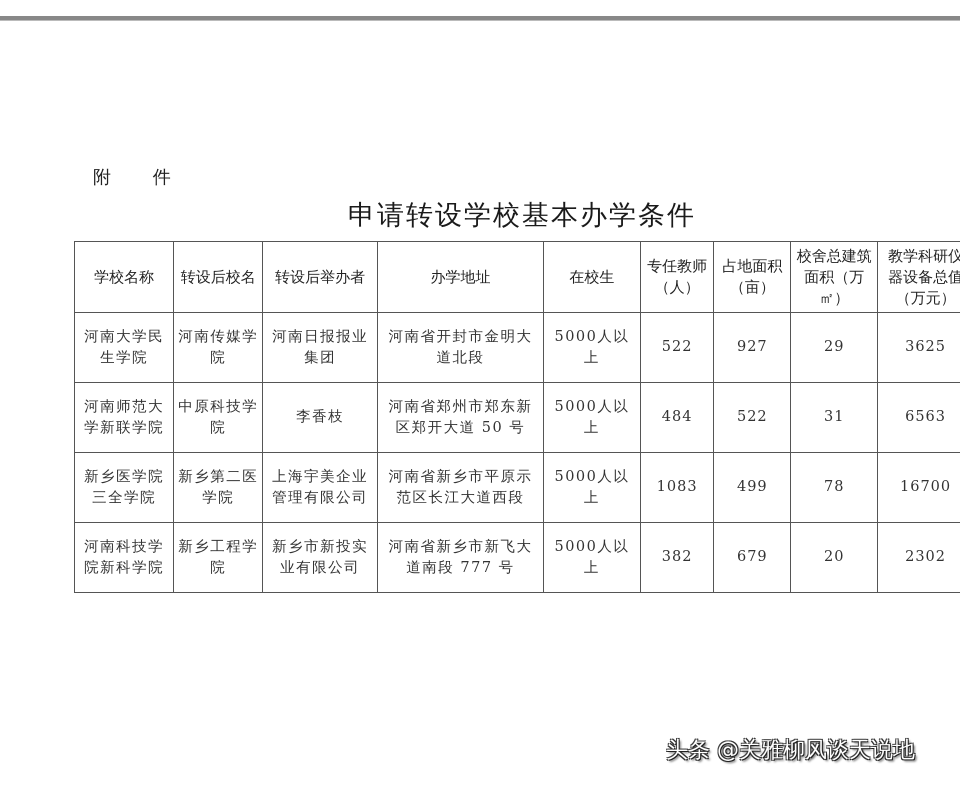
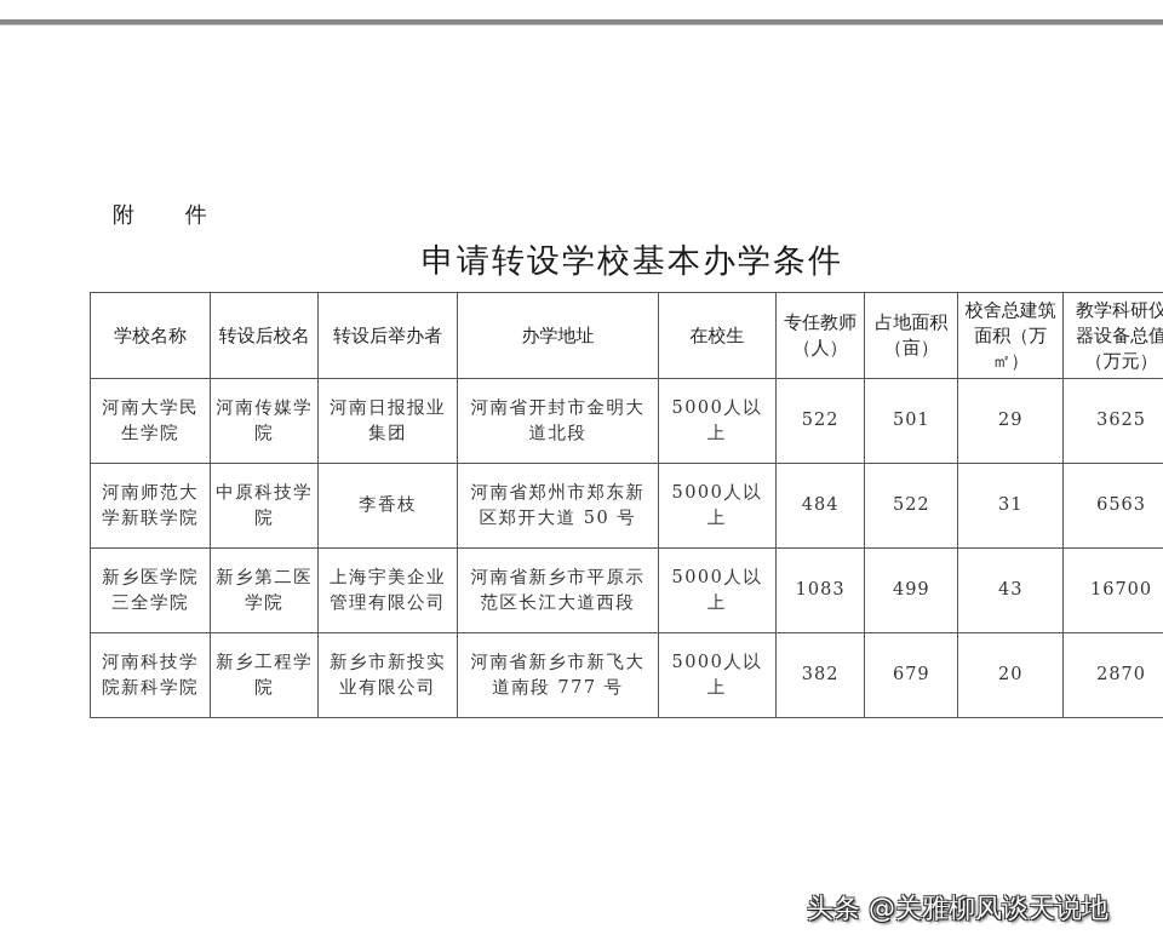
  附 件
  申请转设学校基本办学条件
  学校名称	转设后校名	转设后举办者	办学地址	在校生	专任教师（人）	占地面积（亩）	校舍总建筑面积（万㎡）	教学科研仪器设备总值（万元）
- 河南大学民生学院	河南传媒学院	河南日报报业集团	河南省开封市金明大道北段	5000人以上	522	927	29	3625
+ 河南大学民生学院	河南传媒学院	河南日报报业集团	河南省开封市金明大道北段	5000人以上	522	501	29	3625
  河南师范大学新联学院	中原科技学院	李香枝	河南省郑州市郑东新区郑开大道 50 号	5000人以上	484	522	31	6563
- 新乡医学院三全学院	新乡第二医学院	上海宇美企业管理有限公司	河南省新乡市平原示范区长江大道西段	5000人以上	1083	499	78	16700
+ 新乡医学院三全学院	新乡第二医学院	上海宇美企业管理有限公司	河南省新乡市平原示范区长江大道西段	5000人以上	1083	499	43	16700
- 河南科技学院新科学院	新乡工程学院	新乡市新投实业有限公司	河南省新乡市新飞大道南段 777 号	5000人以上	382	679	20	2302
+ 河南科技学院新科学院	新乡工程学院	新乡市新投实业有限公司	河南省新乡市新飞大道南段 777 号	5000人以上	382	679	20	2870
  头条 @关雅柳风谈天说地
